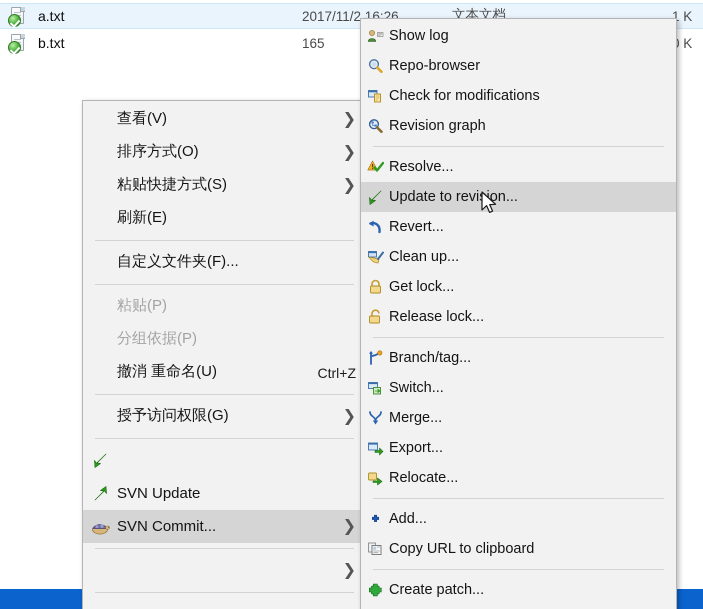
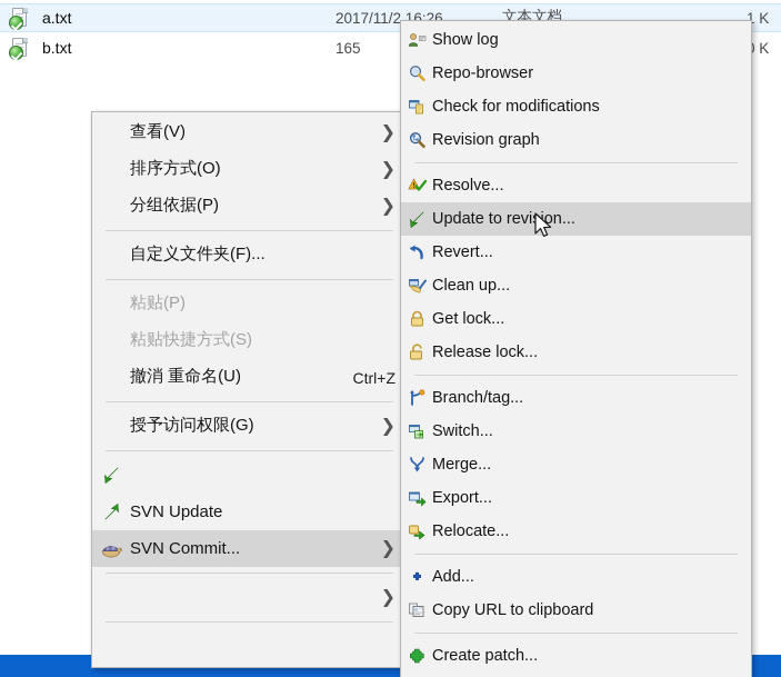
  a.txt
  2017/11/2 16:26
  文本文档
  1 K
  b.txt
  165
  查看(V)
  ❯
  排序方式(O)
  ❯
- 粘贴快捷方式(S)
+ 分组依据(P)
  ❯
- 刷新(E)
  自定义文件夹(F)...
  粘贴(P)
- 分组依据(P)
+ 粘贴快捷方式(S)
  撤消 重命名(U)
  Ctrl+Z
  授予访问权限(G)
  ❯
  SVN Update
  SVN Commit...
  ❯
  ❯
  Show log
  Repo-browser
  Check for modifications
  Revision graph
  Resolve...
  Update to revion...
  Revert...
  Clean up...
  Get lock...
  Release lock...
  Branch/tag...
  Switch...
  Merge...
  Export...
  Relocate...
  Add...
  Copy URL to clipboard
  Create patch...
